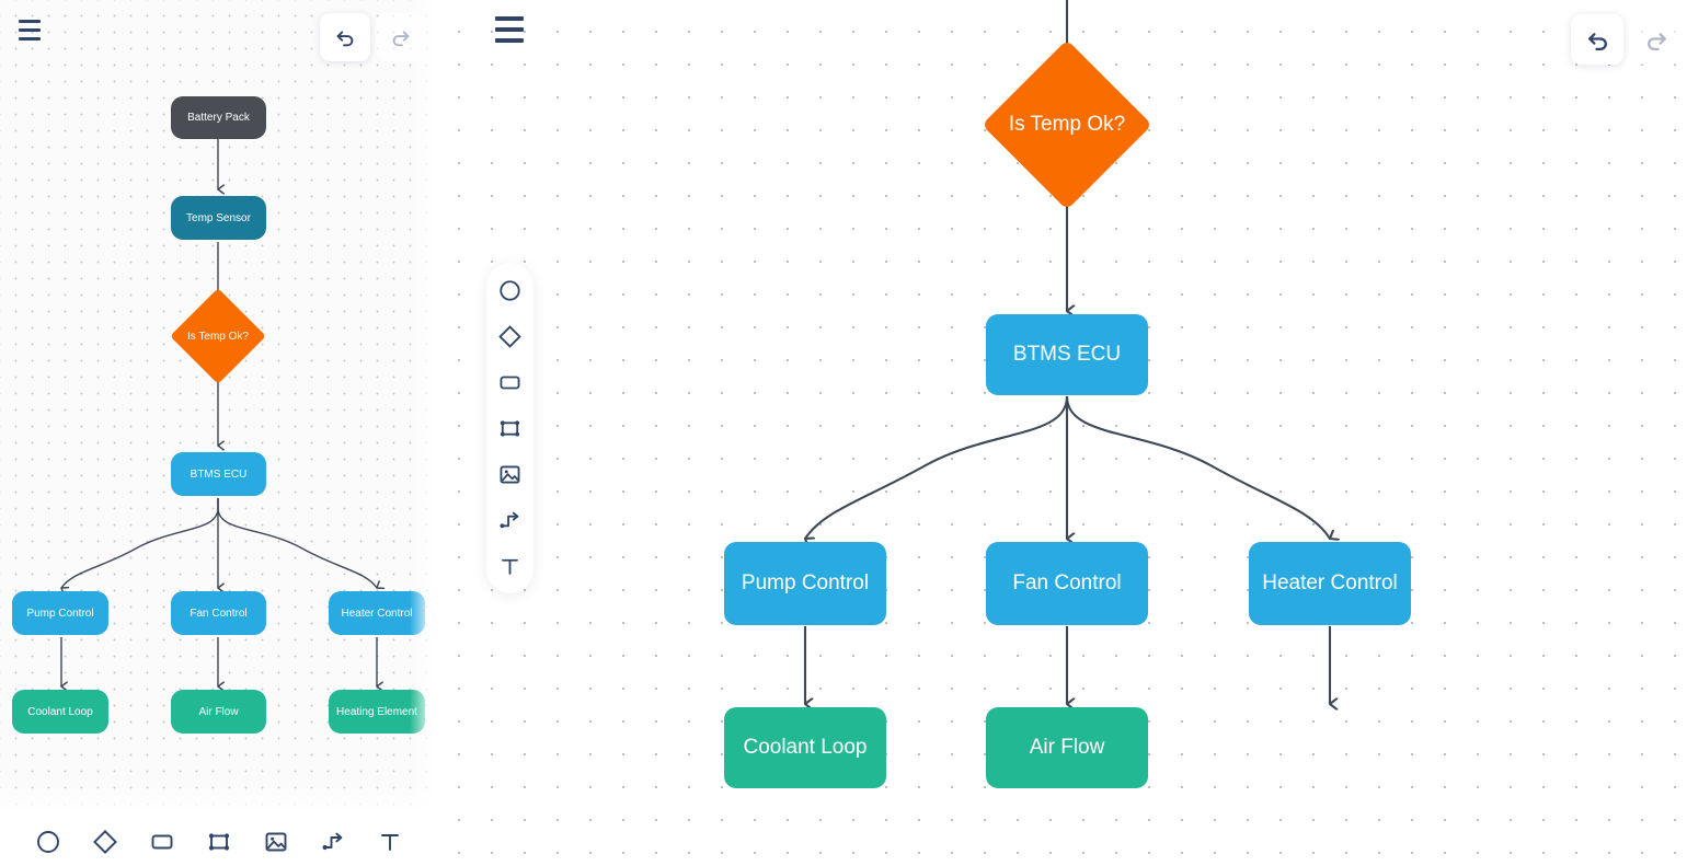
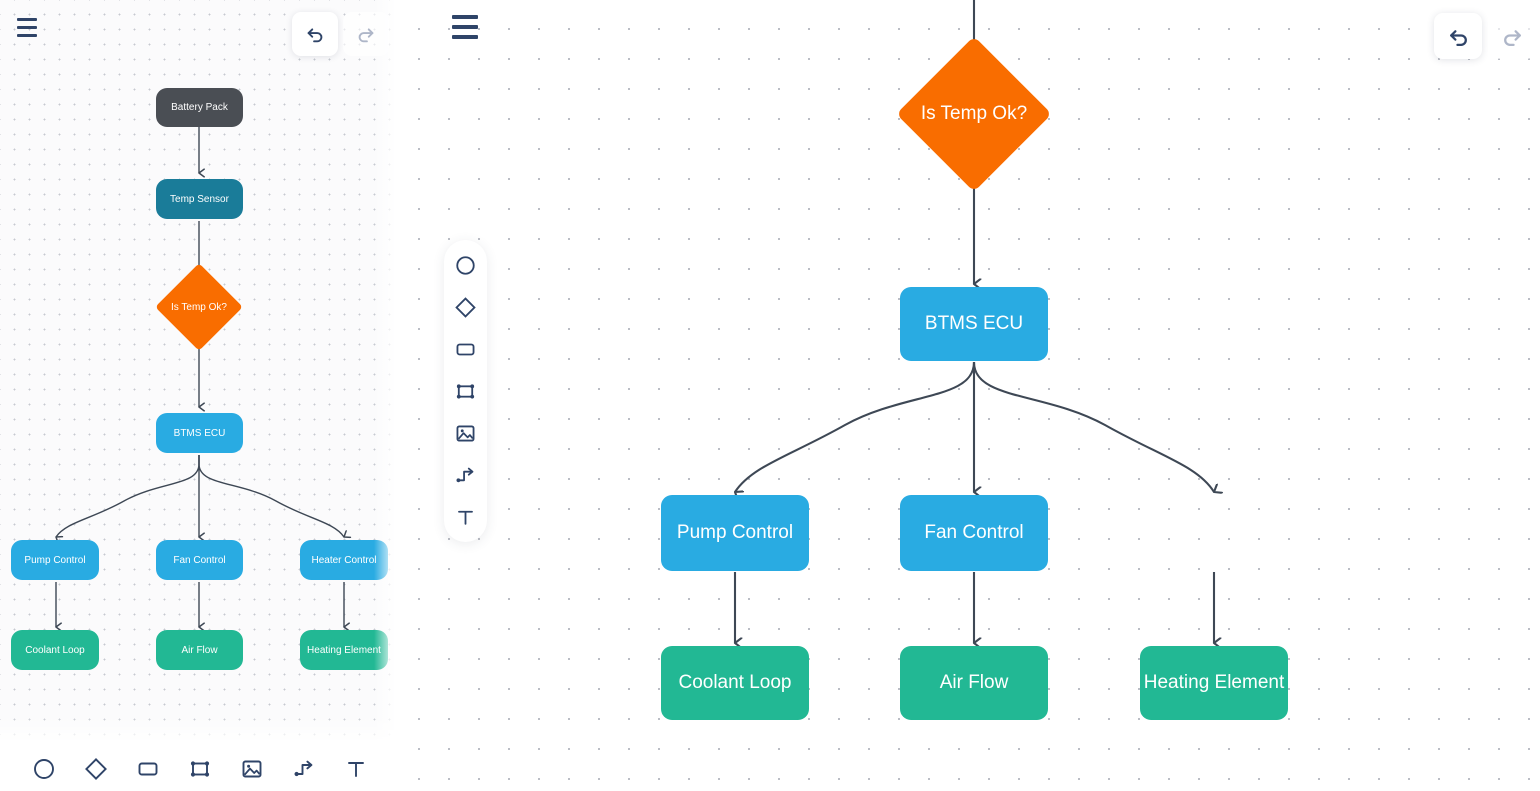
  Is Temp Ok?
  BTMS ECU
  Pump Control
  Fan Control
- Heater Control
  Coolant Loop
  Air Flow
+ Heating Element
  Battery Pack
  Temp Sensor
  Is Temp Ok?
  BTMS ECU
  Pump Control
  Fan Control
  Heater Contro
  Coolant Loop
  Air Flow
  Heating Eleme
